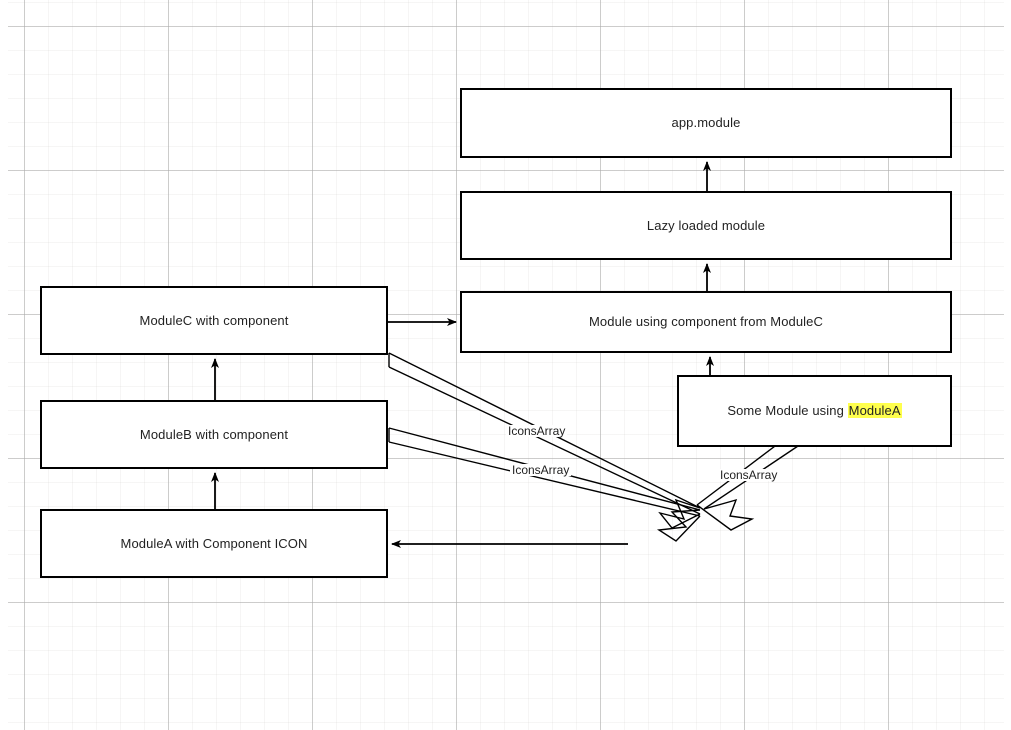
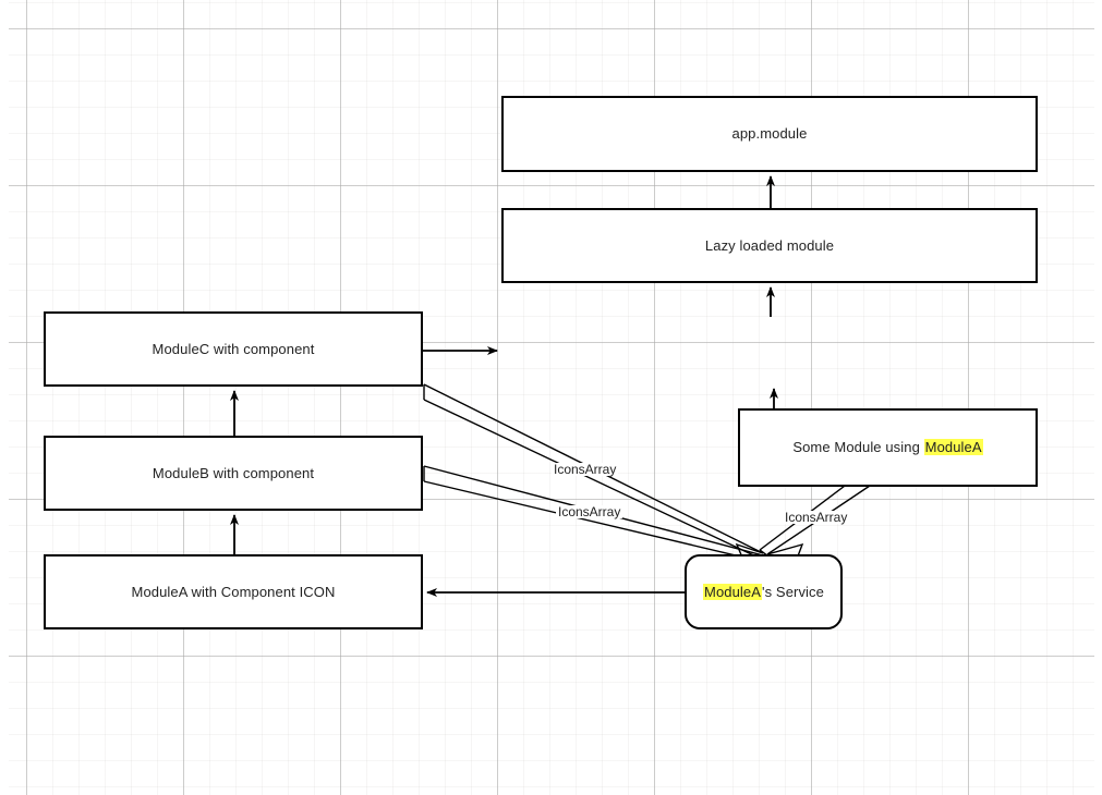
  app.module
  Lazy loaded module
- Module using component from ModuleC
  Some Module using ModuleA
  ModuleC with component
  ModuleB with component
  ModuleA with Component ICON
+ ModuleA's Service
  IconsArray
  IconsArray
  IconsArray
